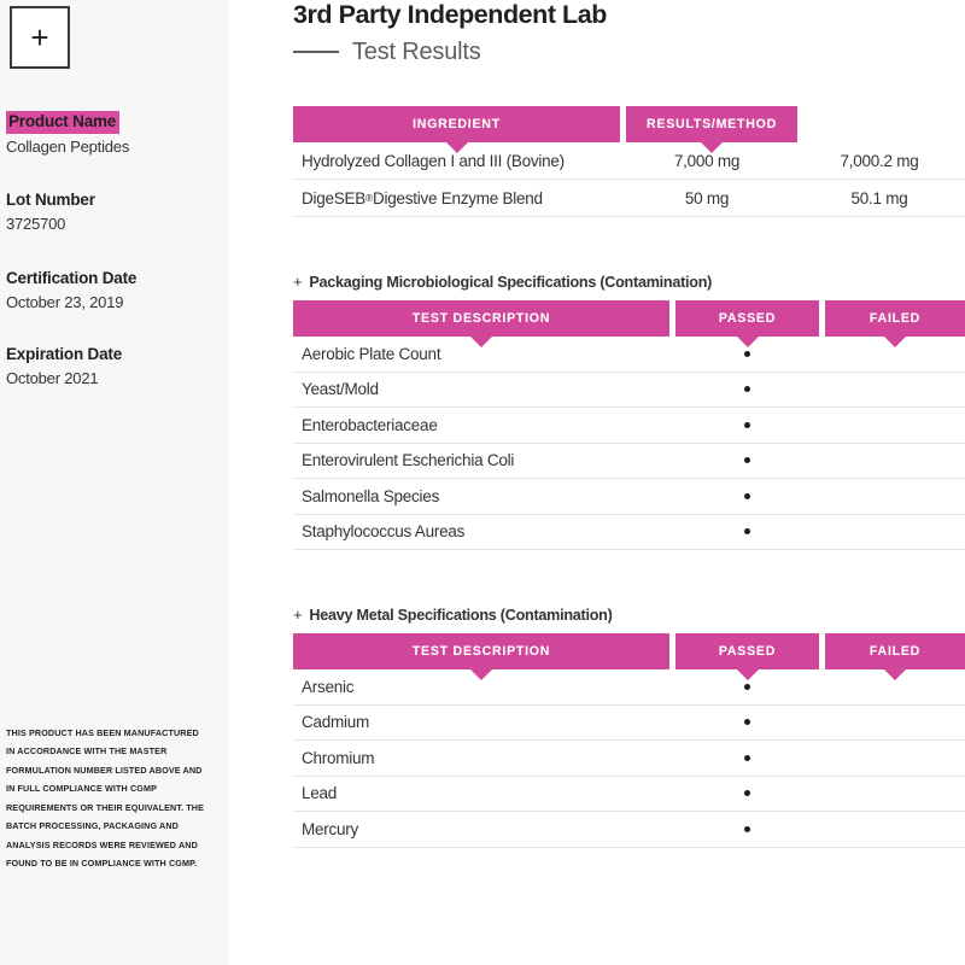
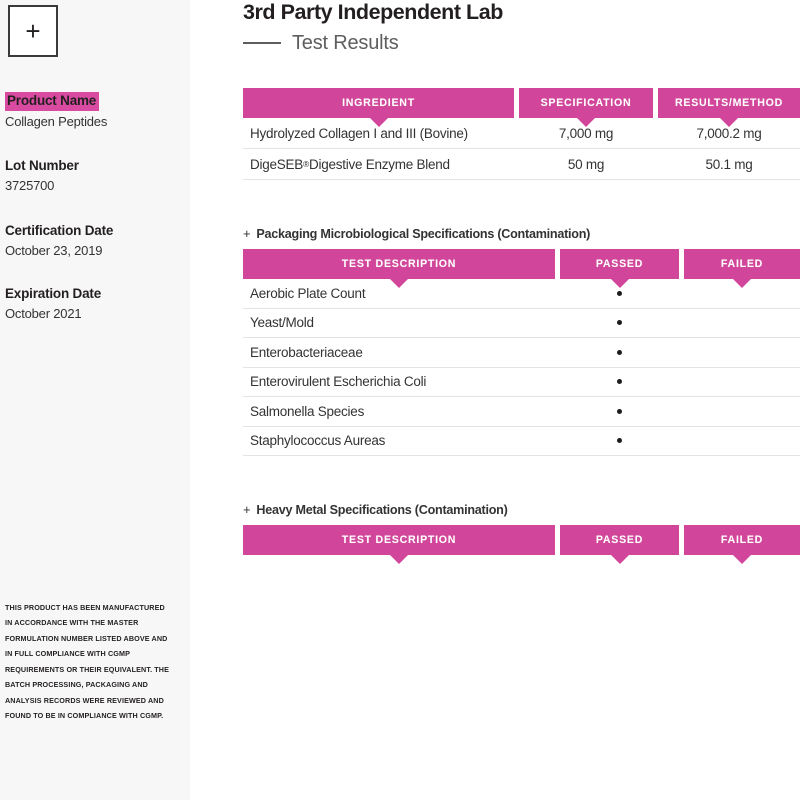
  +
  Product Name
  Collagen Peptides
  Lot Number
  3725700
  Certification Date
  October 23, 2019
  Expiration Date
  October 2021
  THIS PRODUCT HAS BEEN MANUFACTURED IN ACCORDANCE WITH THE MASTER FORMULATION NUMBER LISTED ABOVE AND IN FULL COMPLIANCE WITH CGMP REQUIREMENTS OR THEIR EQUIVALENT. THE BATCH PROCESSING, PACKAGING AND ANALYSIS RECORDS WERE REVIEWED AND FOUND TO BE IN COMPLIANCE WITH CGMP.
  3rd Party Independent Lab
  Test Results
  INGREDIENT
+ SPECIFICATION
  RESULTS/METHOD
  Hydrolyzed Collagen I and III (Bovine)
  7,000 mg
  7,000.2 mg
  DigeSEB
  ®
  Digestive Enzyme Blend
  50 mg
  50.1 mg
  + Packaging Microbiological Specifications (Contamination)
  TEST DESCRIPTION
  PASSED
  FAILED
  Aerobic Plate Count
  Yeast/Mold
  Enterobacteriaceae
  Enterovirulent Escherichia Coli
  Salmonella Species
  Staphylococcus Aureas
  + Heavy Metal Specifications (Contamination)
  TEST DESCRIPTION
  PASSED
  FAILED
- Arsenic
- Cadmium
- Chromium
- Lead
- Mercury
